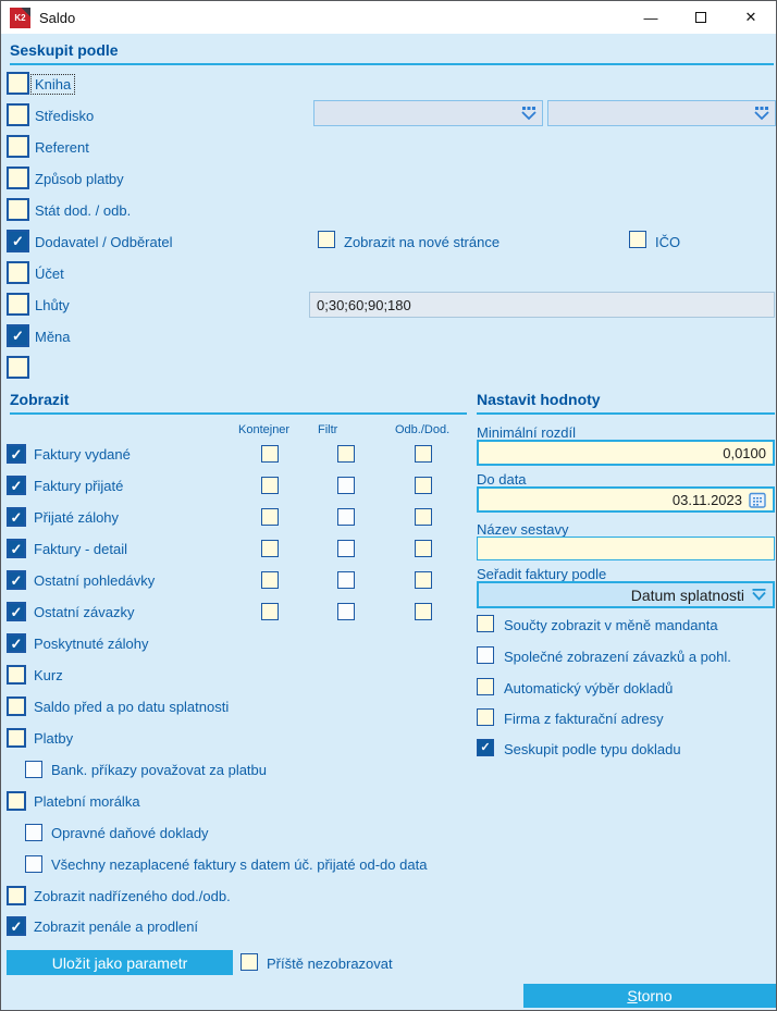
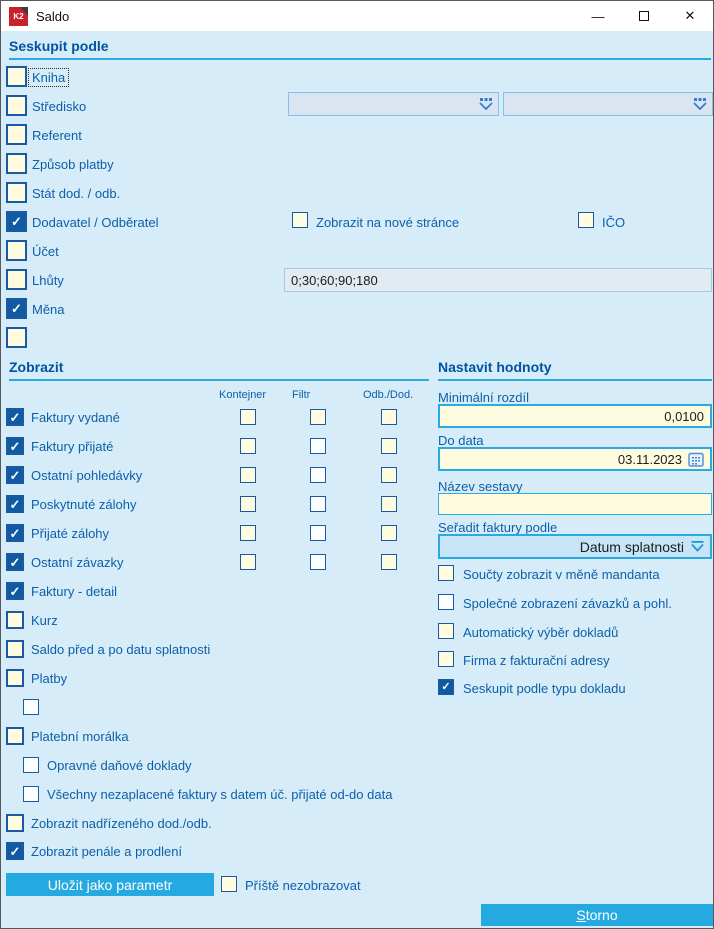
  K2
  Saldo
  —
  ✕
  Seskupit podle
  Kniha
  Středisko
  Referent
  Způsob platby
  Stát dod. / odb.
  Dodavatel / Odběratel
  Účet
  Lhůty
  Měna
  Zobrazit na nové stránce
  IČO
  0;30;60;90;180
  Zobrazit
  Kontejner
  Filtr
  Odb./Dod.
  Faktury vydané
  Faktury přijaté
- Přijaté zálohy
+ Ostatní pohledávky
- Faktury - detail
+ Poskytnuté zálohy
- Ostatní pohledávky
+ Přijaté zálohy
  Ostatní závazky
- Poskytnuté zálohy
+ Faktury - detail
  Kurz
  Saldo před a po datu splatnosti
  Platby
- Bank. příkazy považovat za platbu
  Platební morálka
  Opravné daňové doklady
  Všechny nezaplacené faktury s datem úč. přijaté od-do data
  Zobrazit nadřízeného dod./odb.
  Zobrazit penále a prodlení
  Nastavit hodnoty
  Minimální rozdíl
  0,0100
  Do data
  03.11.2023
  Název sestavy
  Seřadit faktury podle
  Datum splatnosti
  Součty zobrazit v měně mandanta
  Společné zobrazení závazků a pohl.
  Automatický výběr dokladů
  Firma z fakturační adresy
  Seskupit podle typu dokladu
  Uložit jako parametr
  Příště nezobrazovat
  S
  torno
